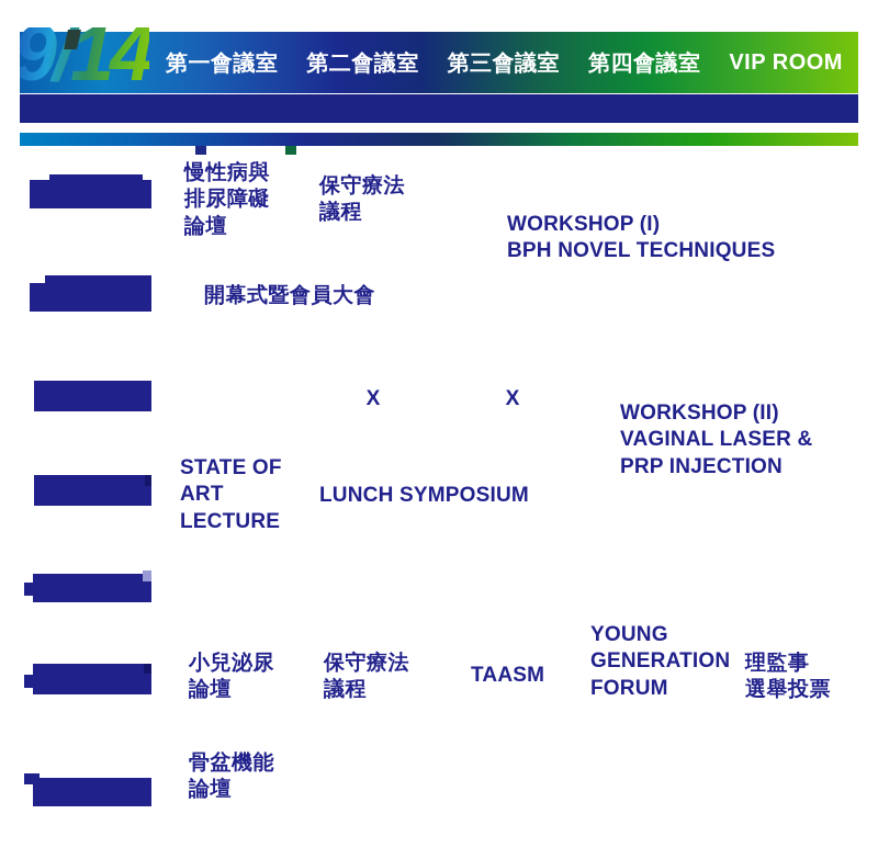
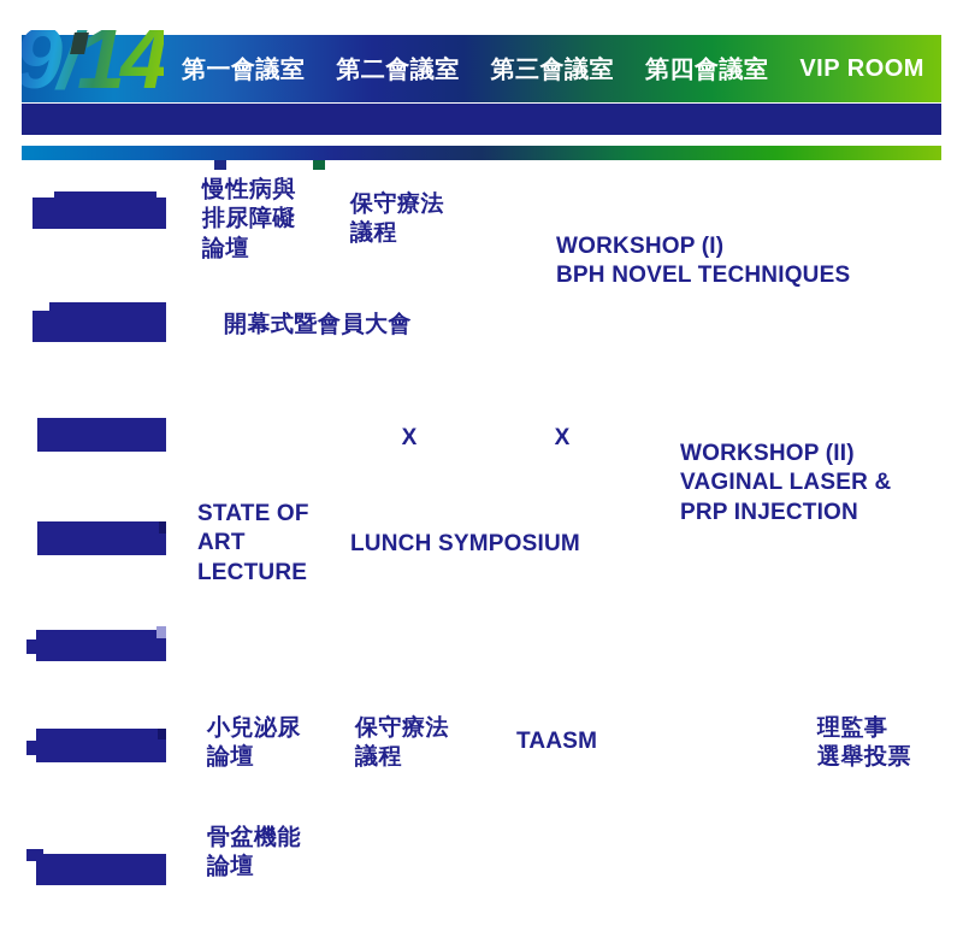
  9/14
  第一會議室
  第二會議室
  第三會議室
  第四會議室
  VIP ROOM
  慢性病與
  排尿障礙
  論壇
  保守療法
  議程
  WORKSHOP (I)
  BPH NOVEL TECHNIQUES
  開幕式暨會員大會
  X
  X
  WORKSHOP (II)
  VAGINAL LASER &
  PRP INJECTION
  STATE OF
  ART
  LECTURE
  LUNCH SYMPOSIUM
  小兒泌尿
  論壇
  保守療法
  議程
  TAASM
- YOUNG
- GENERATION
- FORUM
  理監事
  選舉投票
  骨盆機能
  論壇
